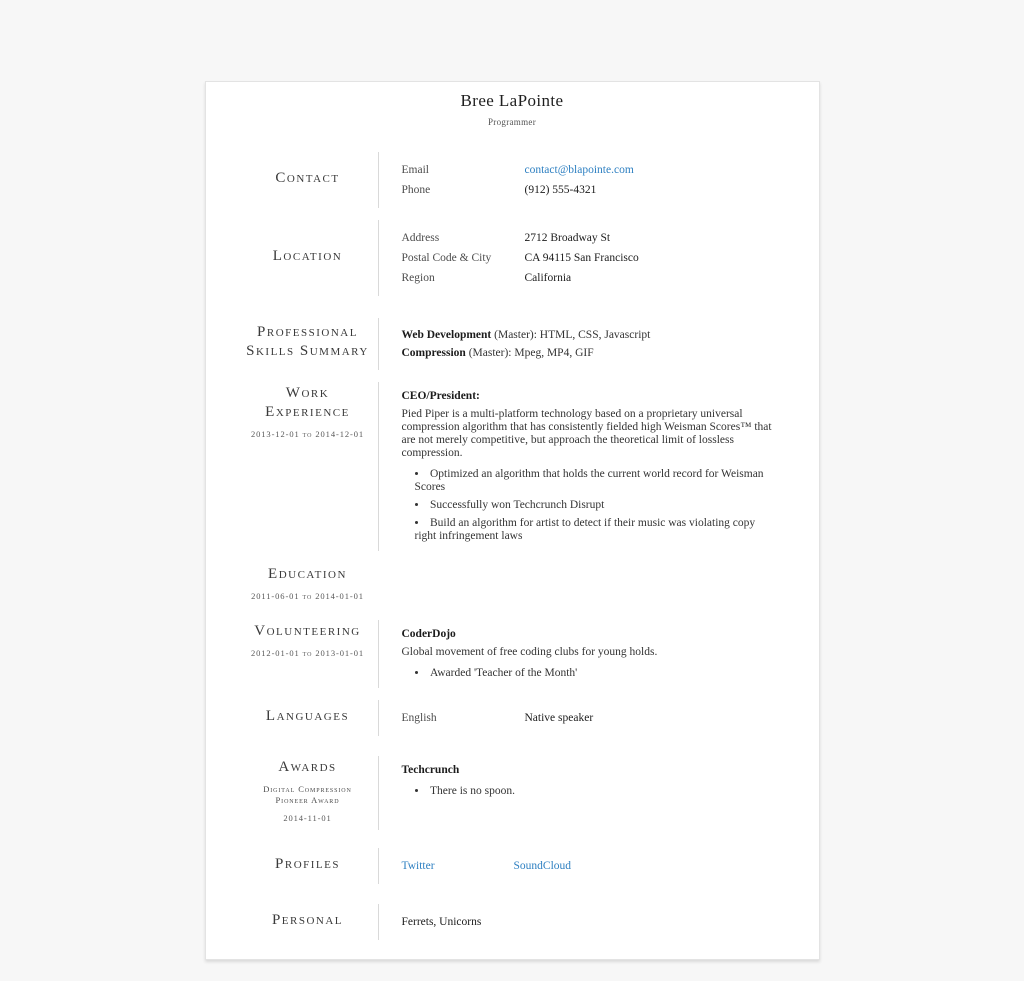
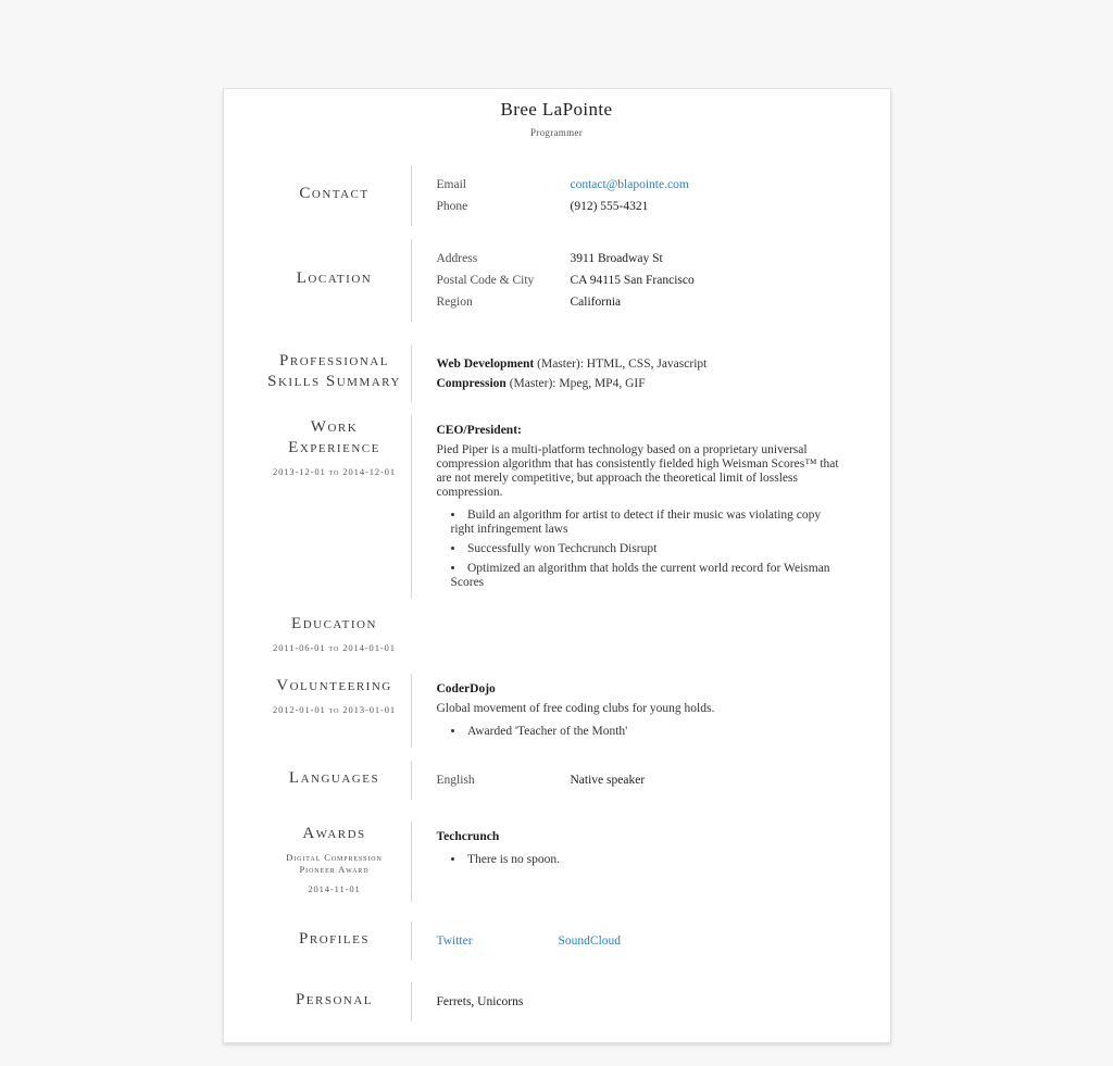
  Bree LaPointe
  Programmer
  Contact
  Email
  contact@blapointe.com
  Phone
  (912) 555-4321
  Location
  Address
- 2712 Broadway St
+ 3911 Broadway St
  Postal Code & City
  CA 94115 San Francisco
  Region
  California
  Professional Skills Summary
  Web Development (Master): HTML, CSS, Javascript
  Compression (Master): Mpeg, MP4, GIF
  Work Experience
  2013-12-01 to 2014-12-01
  CEO/President:
  Pied Piper is a multi-platform technology based on a proprietary universal compression algorithm that has consistently fielded high Weisman Scores™ that are not merely competitive, but approach the theoretical limit of lossless compression.
- Optimized an algorithm that holds the current world record for Weisman Scores
+ Build an algorithm for artist to detect if their music was violating copy right infringement laws
  Successfully won Techcrunch Disrupt
- Build an algorithm for artist to detect if their music was violating copy right infringement laws
+ Optimized an algorithm that holds the current world record for Weisman Scores
  Education
  2011-06-01 to 2014-01-01
  Volunteering
  2012-01-01 to 2013-01-01
  CoderDojo
  Global movement of free coding clubs for young holds.
  Awarded 'Teacher of the Month'
  Languages
  English
  Native speaker
  Awards
  Digital Compression Pioneer Award
  2014-11-01
  Techcrunch
  There is no spoon.
  Profiles
  Twitter
  SoundCloud
  Personal
  Ferrets, Unicorns
